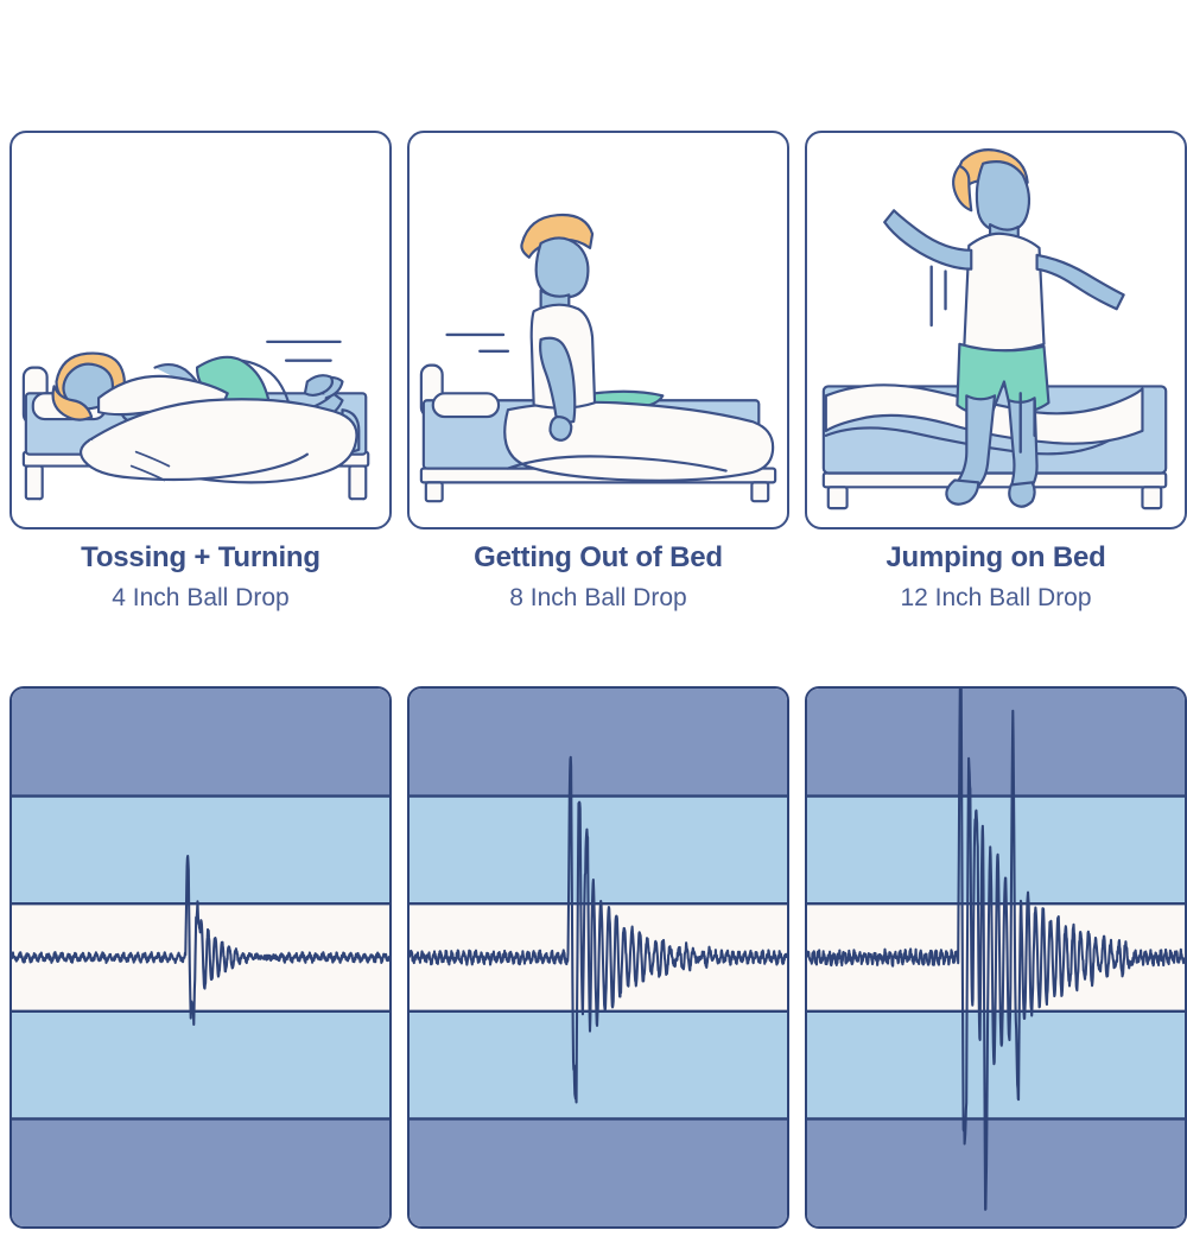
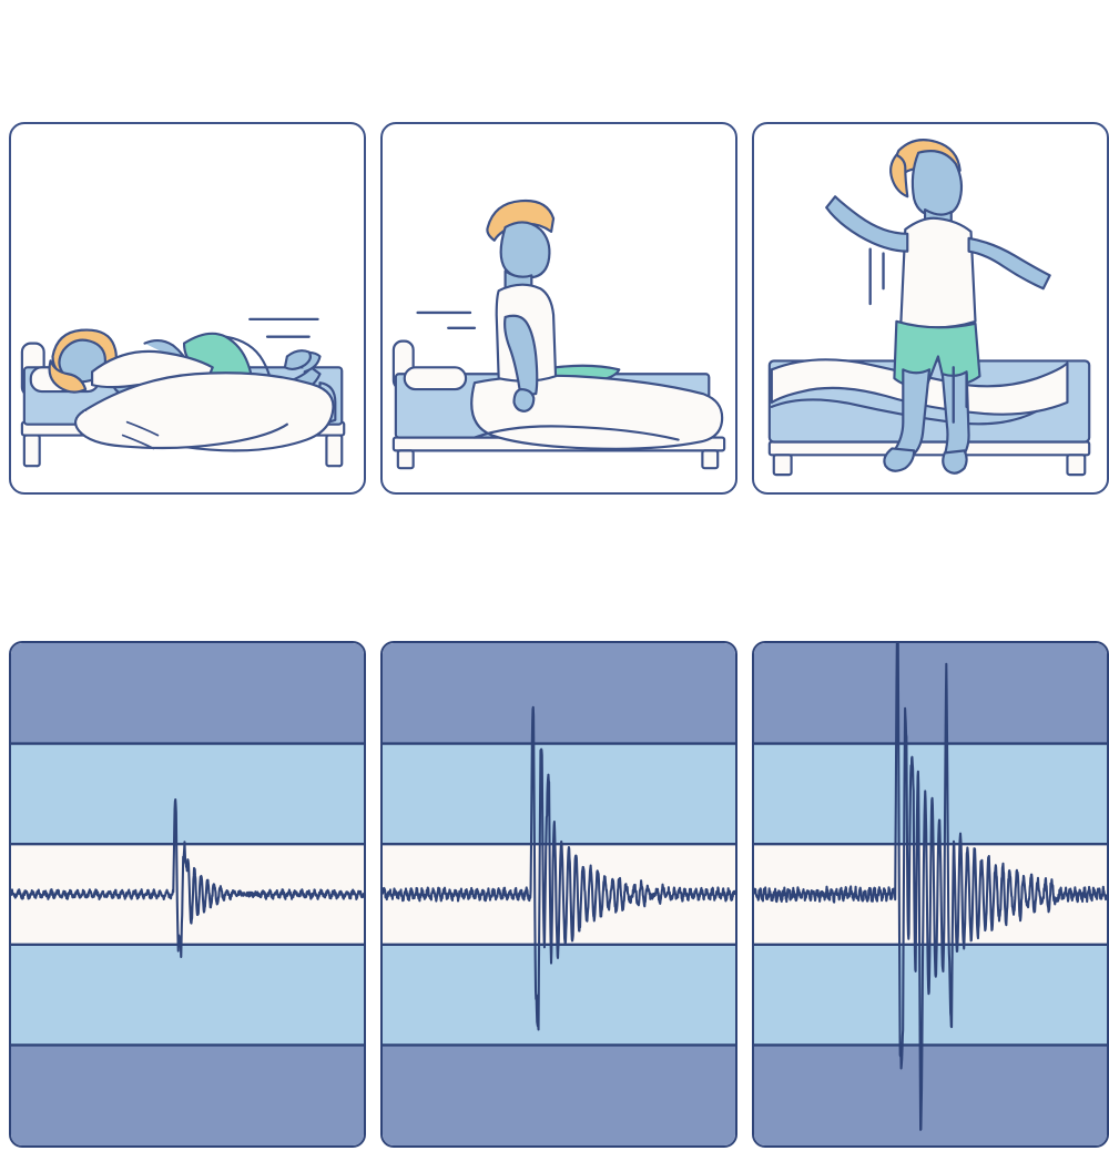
- Tossing + Turning
- 4 Inch Ball Drop
- Getting Out of Bed
- 8 Inch Ball Drop
- Jumping on Bed
- 12 Inch Ball Drop
